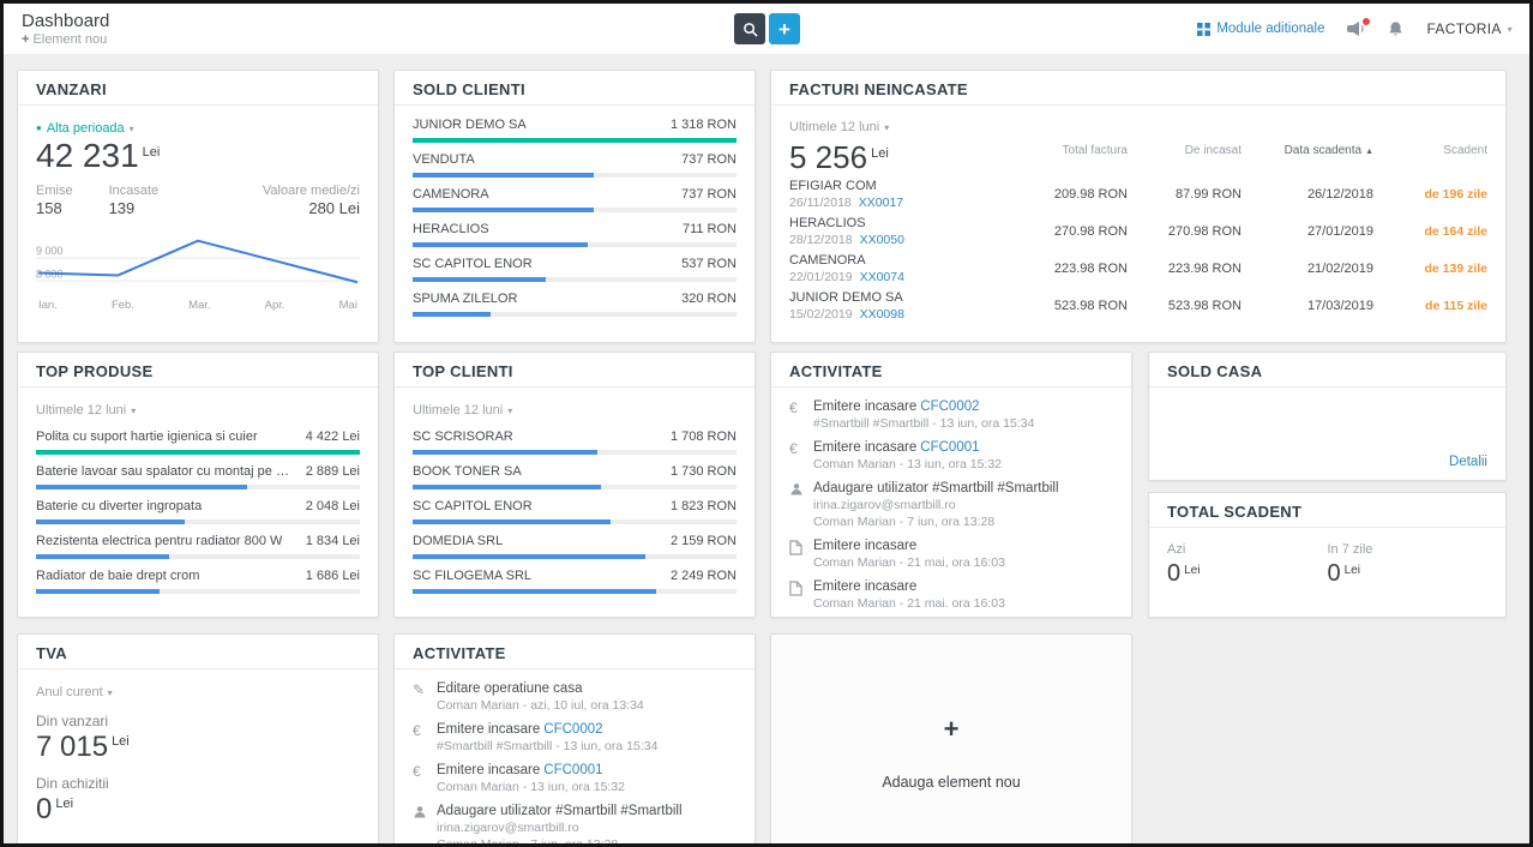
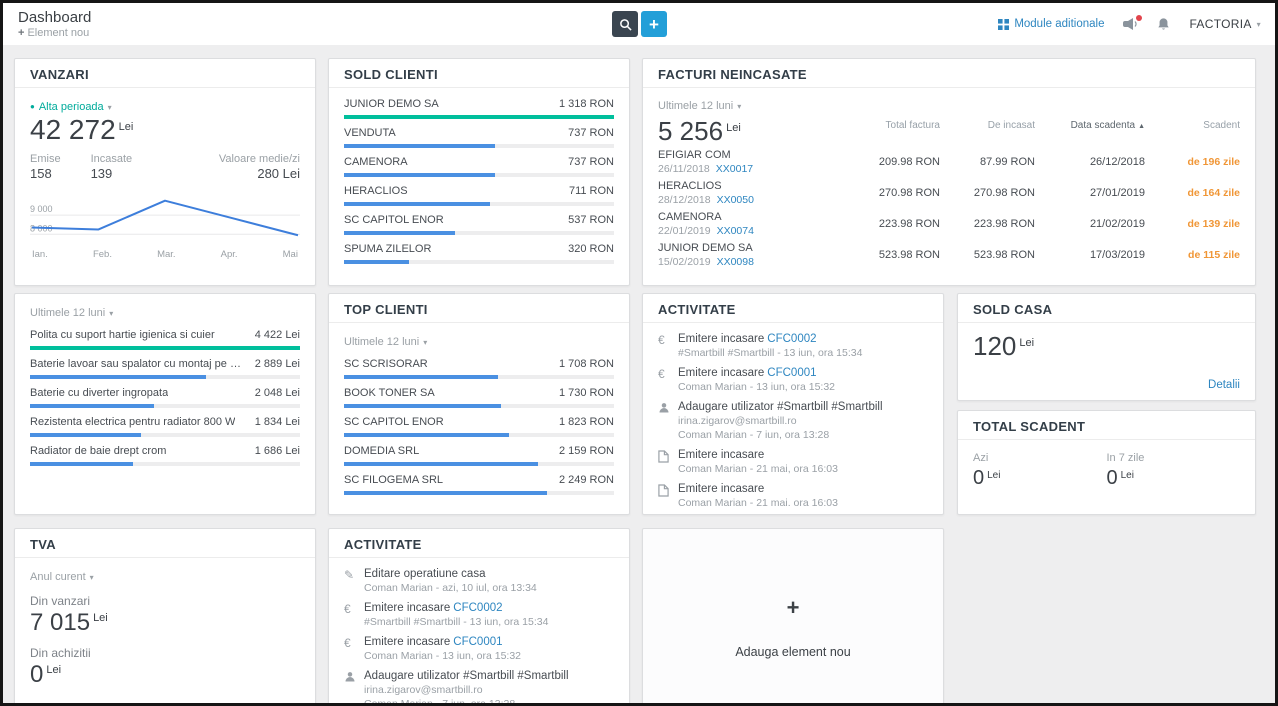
  Dashboard
  +
  Element nou
  +
  Module aditionale
  FACTORIA
  ▾
  VANZARI
  ●
  Alta perioada
  ▾
- 42 231 Lei
+ 42 272 Lei
  Emise
  158
  Incasate
  139
  Valoare medie/zi
  280 Lei
  9 000
  Ian.
  Feb.
  Mar.
  Apr.
  Mai
  SOLD CLIENTI
  JUNIOR DEMO SA
  1 318 RON
  VENDUTA
  737 RON
  CAMENORA
  737 RON
  HERACLIOS
  711 RON
  SC CAPITOL ENOR
  537 RON
  SPUMA ZILELOR
  320 RON
  FACTURI NEINCASATE
  Ultimele 12 luni
  ▾
  5 256 Lei
  Total factura
  De incasat
  Data scadenta
  Scadent
  EFIGIAR COM
  26/11/2018 XX0017
  209.98 RON
  87.99 RON
  26/12/2018
  de 196 zile
  HERACLIOS
  28/12/2018 XX0050
  270.98 RON
  270.98 RON
  27/01/2019
  de 164 zile
  CAMENORA
  22/01/2019 XX0074
  223.98 RON
  223.98 RON
  21/02/2019
  de 139 zile
  JUNIOR DEMO SA
  15/02/2019 XX0098
  523.98 RON
  523.98 RON
  17/03/2019
  de 115 zile
- TOP PRODUSE
  Ultimele 12 luni
  ▾
  Polita cu suport hartie igienica si cuier
  4 422 Lei
  Baterie lavoar sau spalator cu montaj pe per
  2 889 Lei
  Baterie cu diverter ingropata
  2 048 Lei
  Rezistenta electrica pentru radiator 800 W
  1 834 Lei
  Radiator de baie drept crom
  1 686 Lei
  TOP CLIENTI
  Ultimele 12 luni
  ▾
  SC SCRISORAR
  1 708 RON
  BOOK TONER SA
  1 730 RON
  SC CAPITOL ENOR
  1 823 RON
  DOMEDIA SRL
  2 159 RON
  SC FILOGEMA SRL
  2 249 RON
  ACTIVITATE
  €
  Emitere incasare CFC0002
  #Smartbill #Smartbill - 13 iun, ora 15:34
  €
  Emitere incasare CFC0001
  Coman Marian - 13 iun, ora 15:32
  Adaugare utilizator #Smartbill #Smartbill
  irina.zigarov@smartbill.ro
  Coman Marian - 7 iun, ora 13:28
  Emitere incasare
  Coman Marian - 21 mai, ora 16:03
  Emitere incasare
  Coman Marian - 21 mai. ora 16:03
  SOLD CASA
+ 120 Lei
  Detalii
  TOTAL SCADENT
  Azi
  0 Lei
  In 7 zile
  0 Lei
  TVA
  Anul curent
  ▾
  Din vanzari
  7 015 Lei
  Din achizitii
  0 Lei
  ACTIVITATE
  ✎
  Editare operatiune casa
  Coman Marian - azi, 10 iul, ora 13:34
  €
  Emitere incasare CFC0002
  #Smartbill #Smartbill - 13 iun, ora 15:34
  €
  Emitere incasare CFC0001
  Coman Marian - 13 iun, ora 15:32
  Adaugare utilizator #Smartbill #Smartbill
  irina.zigarov@smartbill.ro
  +
  Adauga element nou
